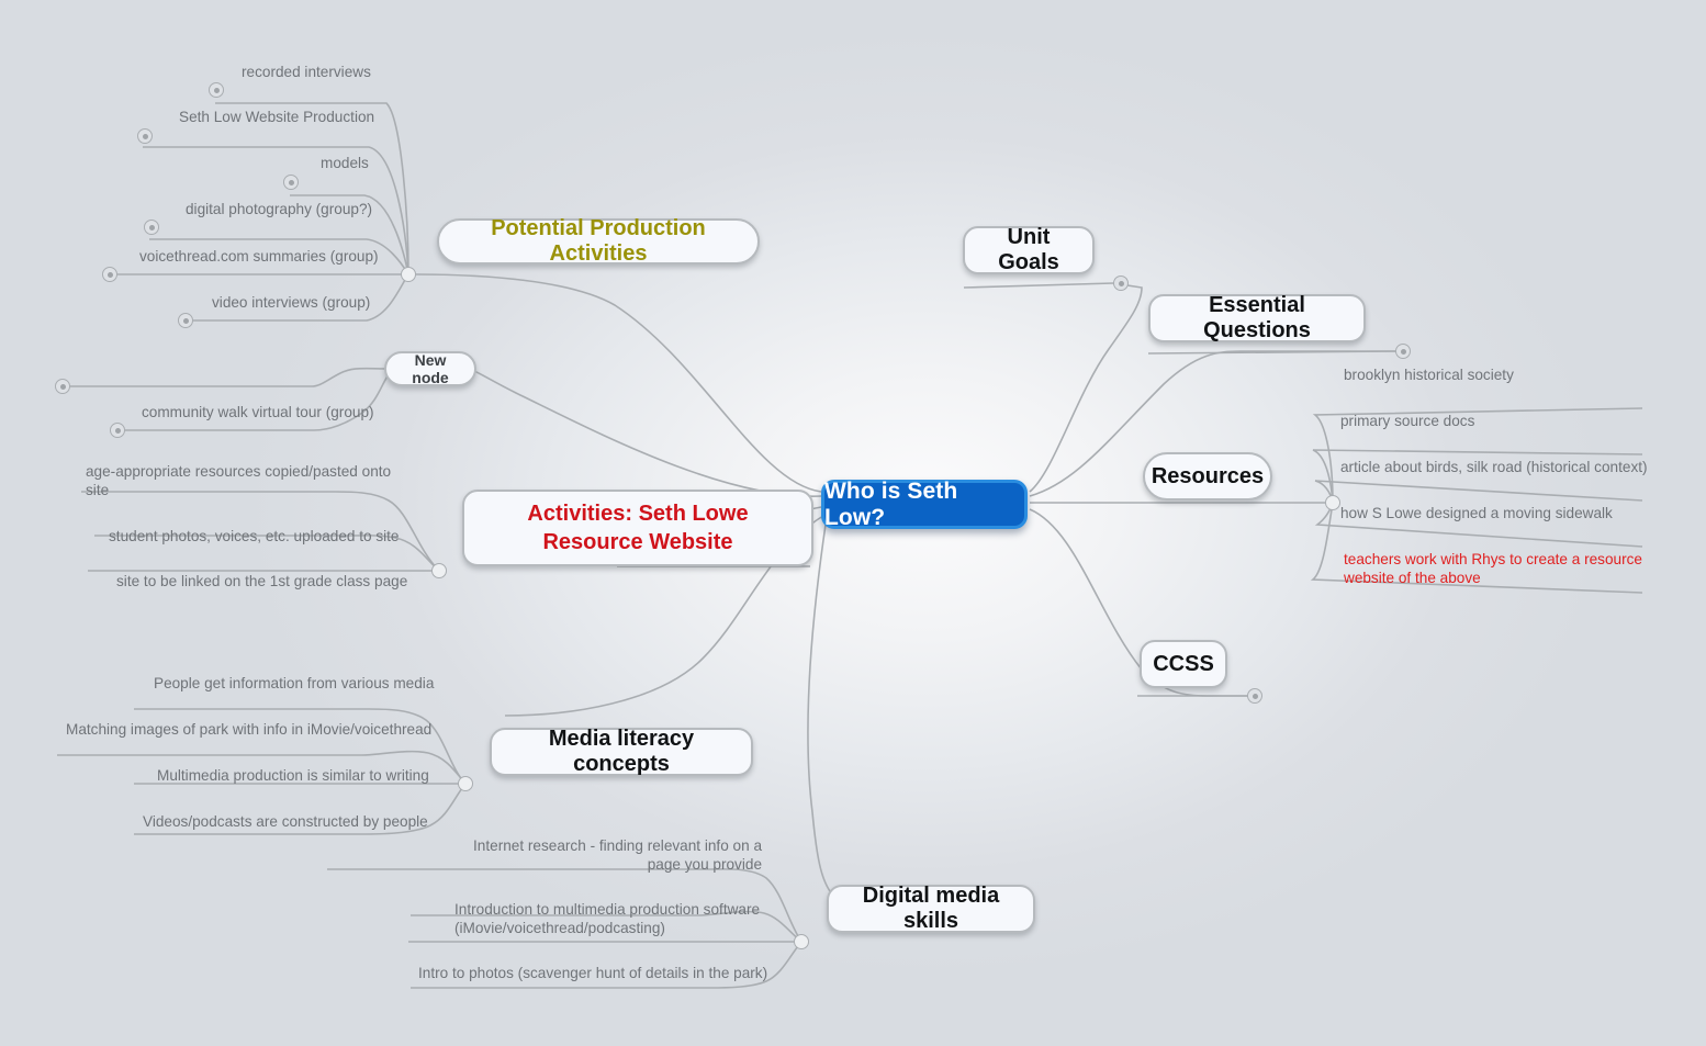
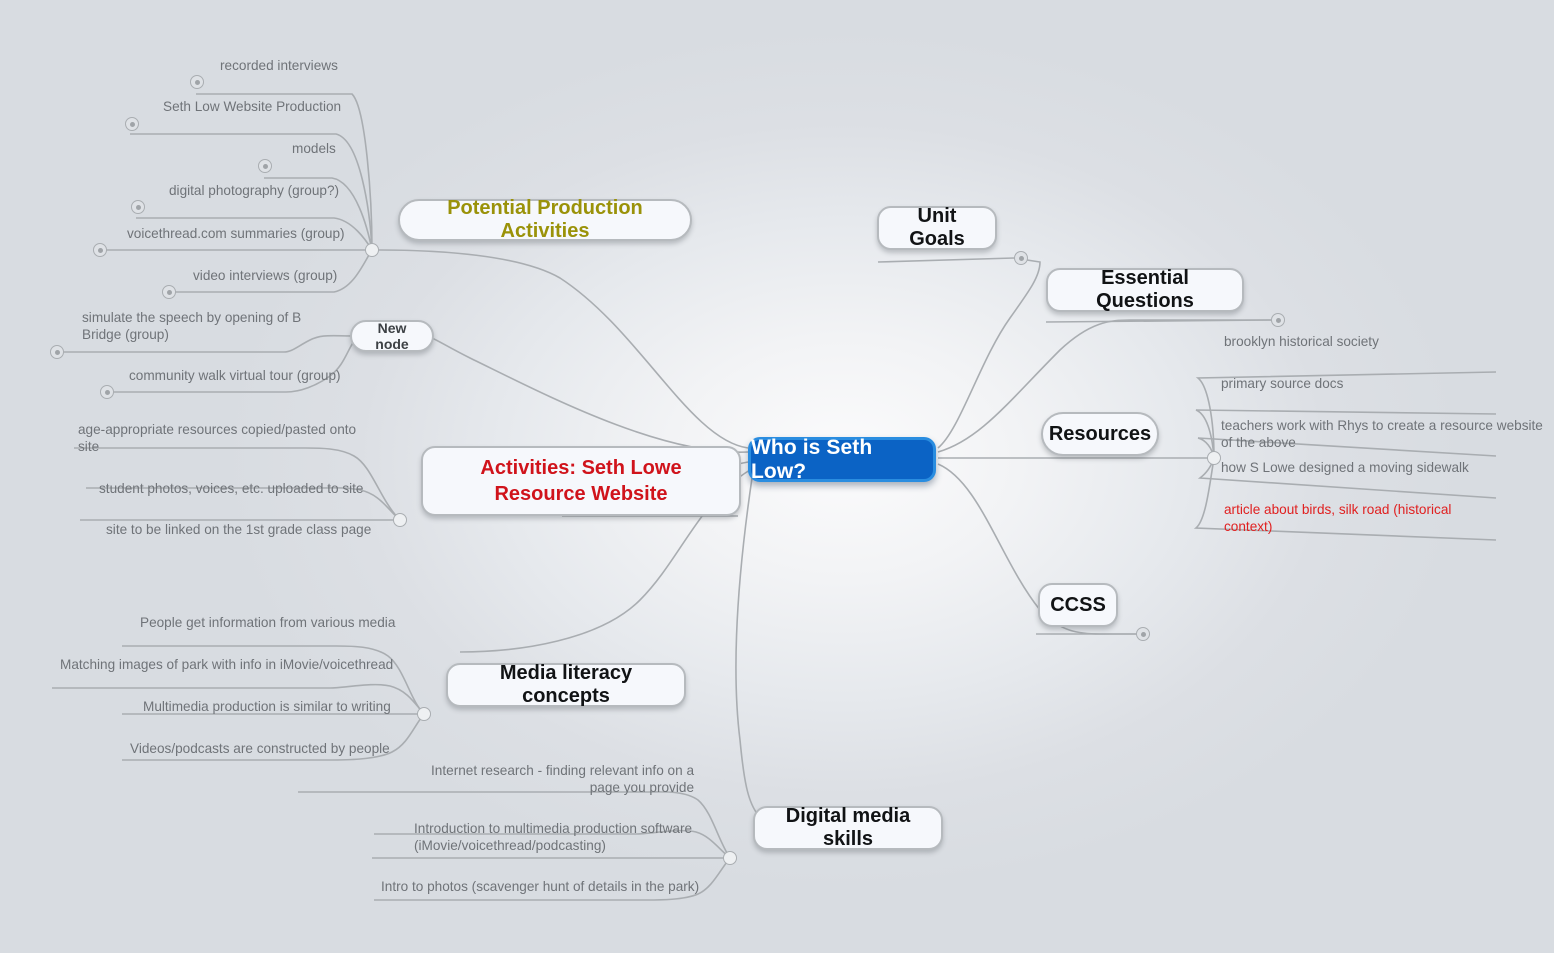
  Who is Seth Low?
  Potential Production Activities
  New node
  Activities: Seth Lowe Resource Website
  Media literacy concepts
  Digital media skills
  Unit Goals
  Essential Questions
  Resources
  CCSS
  recorded interviews
  Seth Low Website Production
  models
  digital photography (group?)
  voicethread.com summaries (group)
  video interviews (group)
+ simulate the speech by opening of B Bridge (group)
  community walk virtual tour (group)
  age-appropriate resources copied/pasted onto site
  student photos, voices, etc. uploaded to site
  site to be linked on the 1st grade class page
  People get information from various media
  Matching images of park with info in iMovie/voicethread
  Multimedia production is similar to writing
  Videos/podcasts are constructed by people
  Internet research - finding relevant info on a page you provide
  Introduction to multimedia production software (iMovie/voicethread/podcasting)
  Intro to photos (scavenger hunt of details in the park)
  brooklyn historical society
  primary source docs
- article about birds, silk road (historical context)
+ teachers work with Rhys to create a resource website of the above
  how S Lowe designed a moving sidewalk
- teachers work with Rhys to create a resource website of the above
+ article about birds, silk road (historical context)
